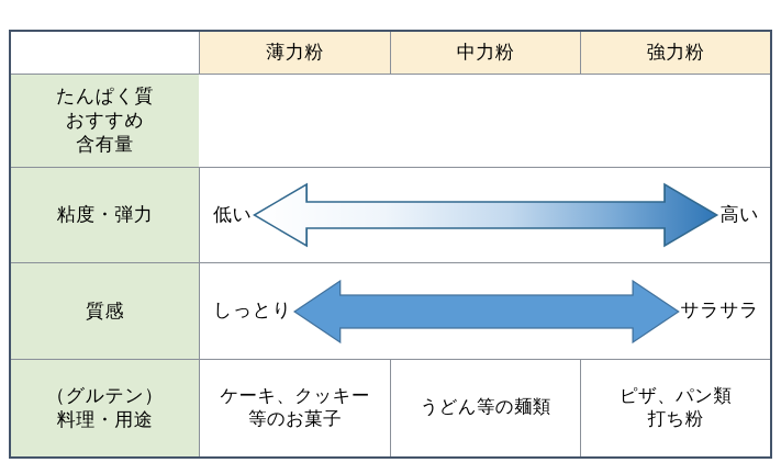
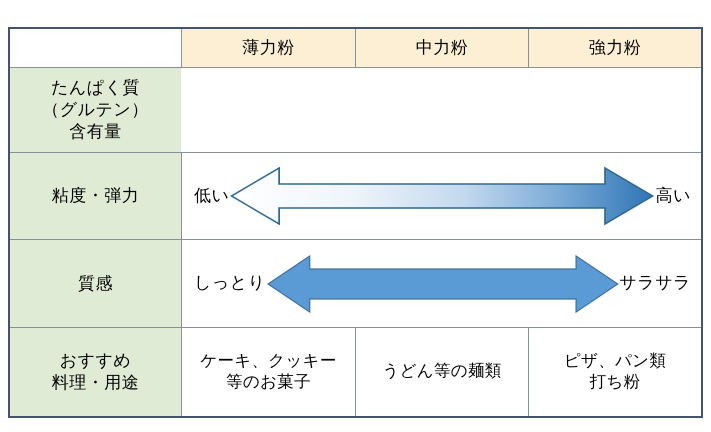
  薄力粉
  中力粉
  強力粉
  たんぱく質
- おすすめ
+ （グルテン）
  含有量
  粘度・弾力
  低い
  高い
  質感
  しっとり
  サラサラ
- （グルテン）
+ おすすめ
  料理・用途
  ケーキ、クッキー
  等のお菓子
  うどん等の麺類
  ピザ、パン類
  打ち粉
